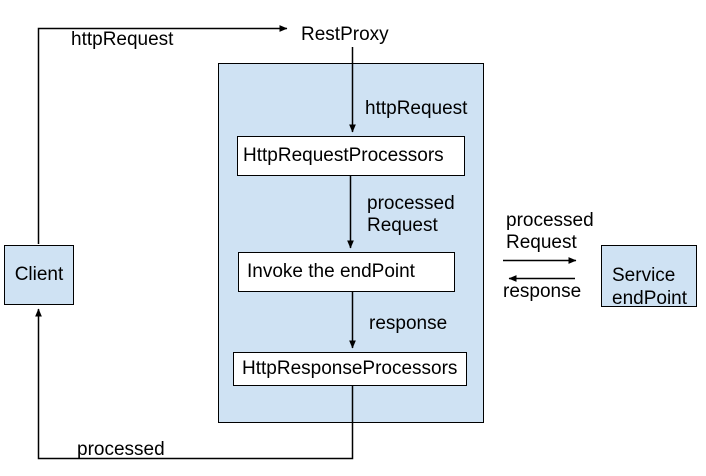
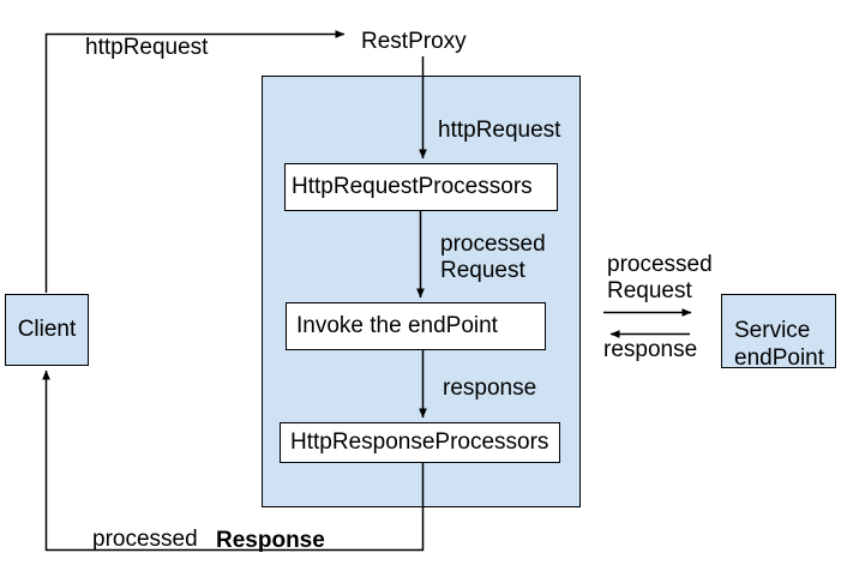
  Client
  HttpRequestProcessors
  Invoke the endPoint
  HttpResponseProcessors
  Service
  endPoint
  RestProxy
  httpRequest
  httpRequest
  processed
  Request
  response
  processed
  Request
  response
  processed
+ Response
